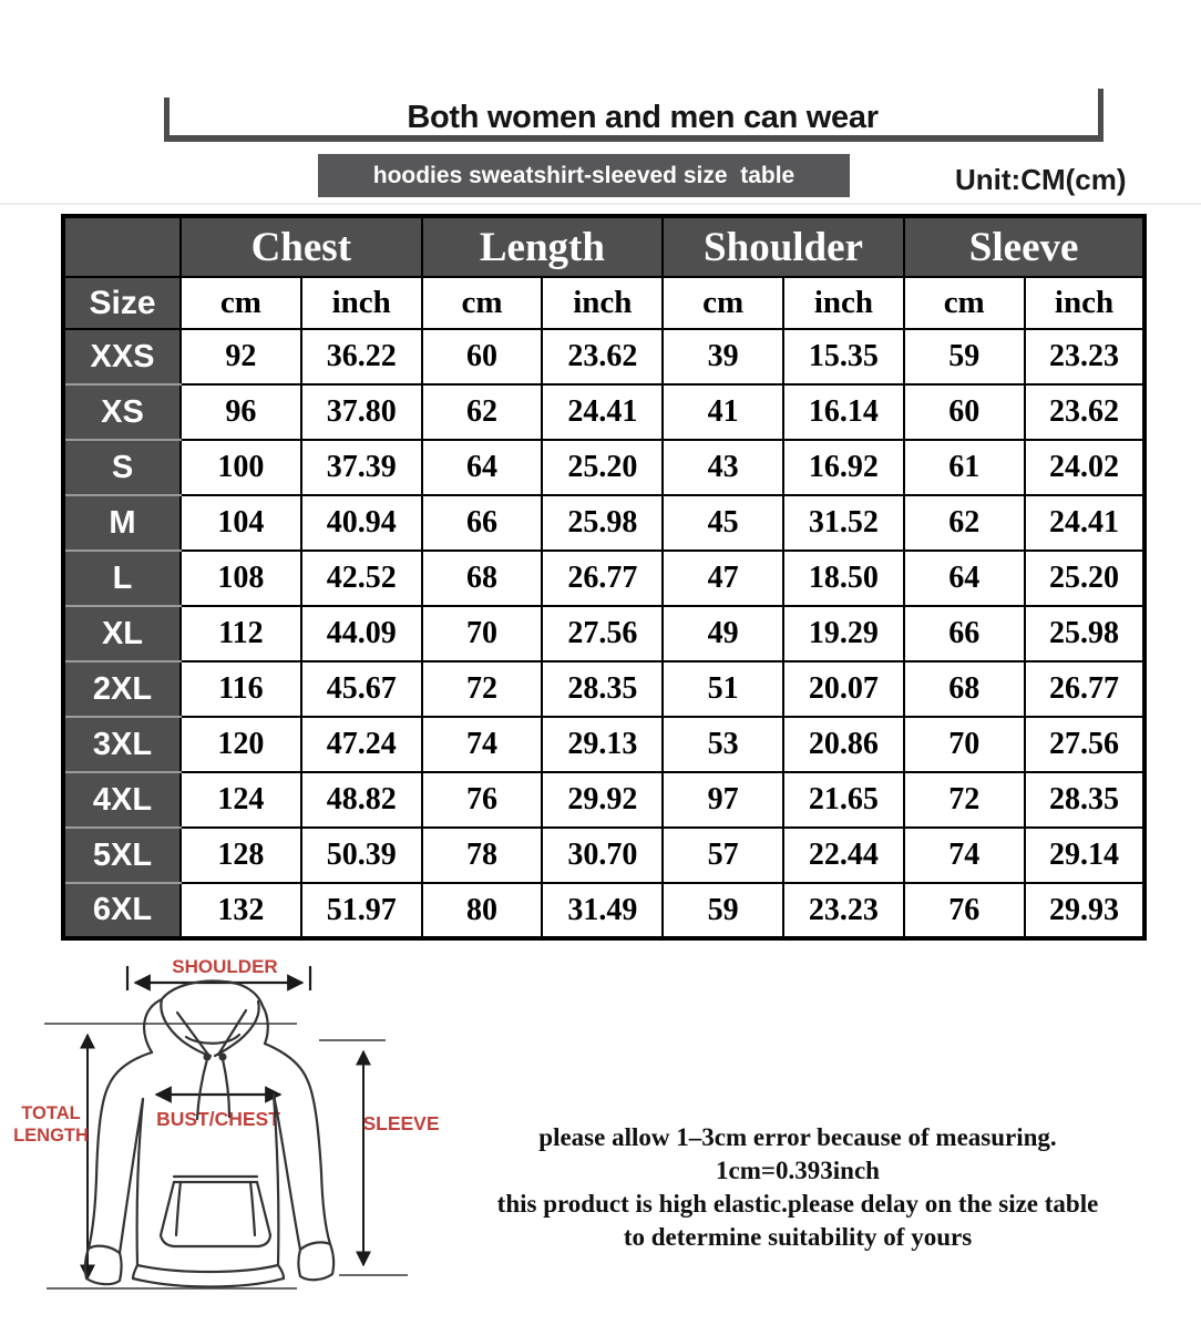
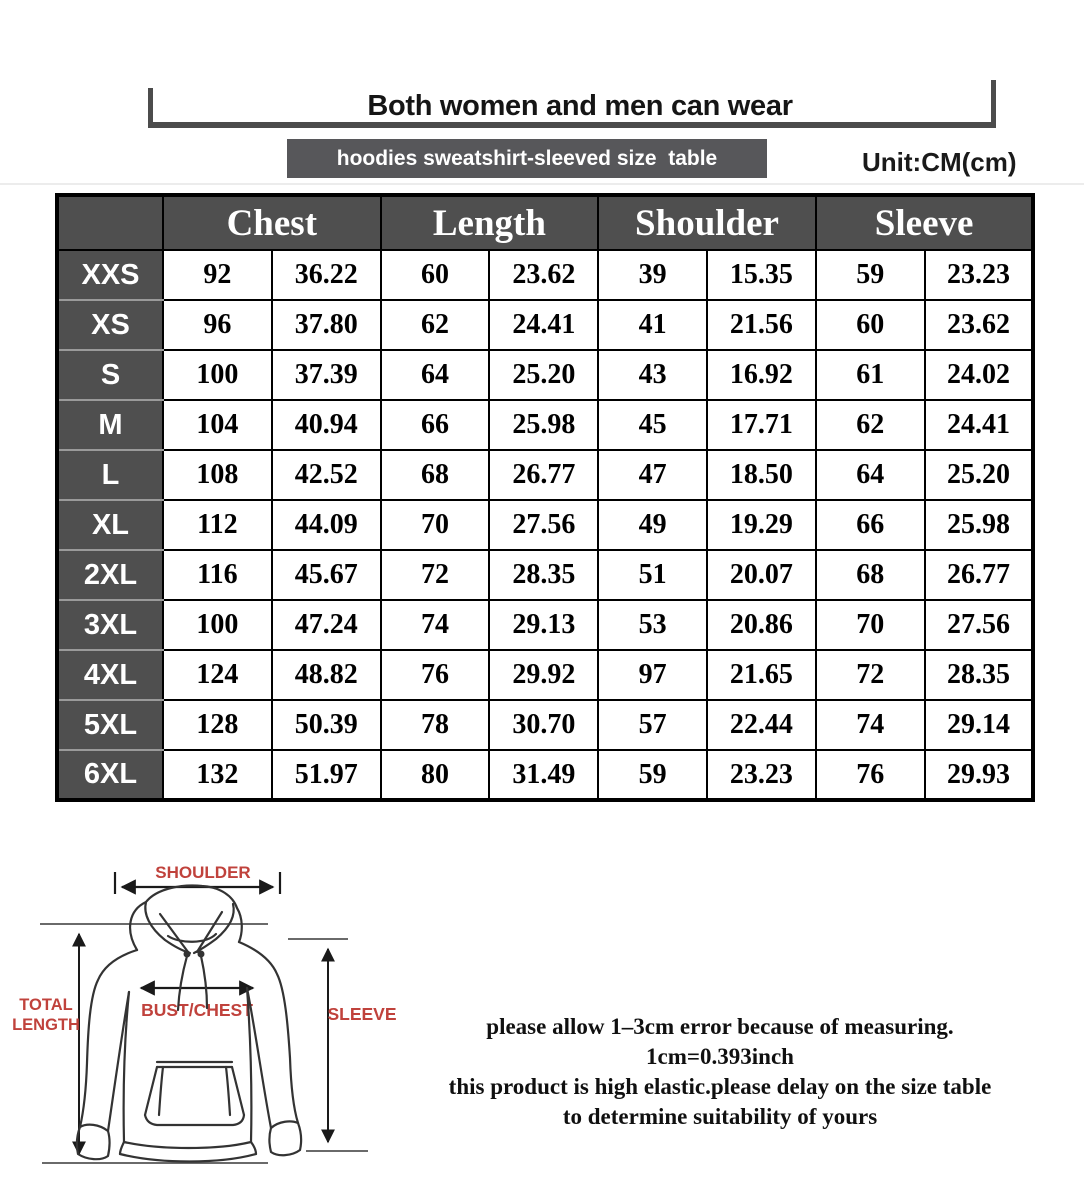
  Both women and men can wear
  hoodies sweatshirt-sleeved size table
  Unit:CM(cm)
  	Chest	Length	Shoulder	Sleeve
- Size	cm	inch	cm	inch	cm	inch	cm	inch
  XXS	92	36.22	60	23.62	39	15.35	59	23.23
- XS	96	37.80	62	24.41	41	16.14	60	23.62
+ XS	96	37.80	62	24.41	41	21.56	60	23.62
  S	100	37.39	64	25.20	43	16.92	61	24.02
- M	104	40.94	66	25.98	45	31.52	62	24.41
+ M	104	40.94	66	25.98	45	17.71	62	24.41
  L	108	42.52	68	26.77	47	18.50	64	25.20
  XL	112	44.09	70	27.56	49	19.29	66	25.98
  2XL	116	45.67	72	28.35	51	20.07	68	26.77
- 3XL	120	47.24	74	29.13	53	20.86	70	27.56
+ 3XL	100	47.24	74	29.13	53	20.86	70	27.56
  4XL	124	48.82	76	29.92	97	21.65	72	28.35
  5XL	128	50.39	78	30.70	57	22.44	74	29.14
  6XL	132	51.97	80	31.49	59	23.23	76	29.93
  SHOULDER
  TOTAL
  LENGTH
  BUST/CHES
  SLEEVE
  please allow 1–3cm error because of measuring.
  1cm=0.393inch
  this product is high elastic.please delay on the size table
  to determine suitability of yours
